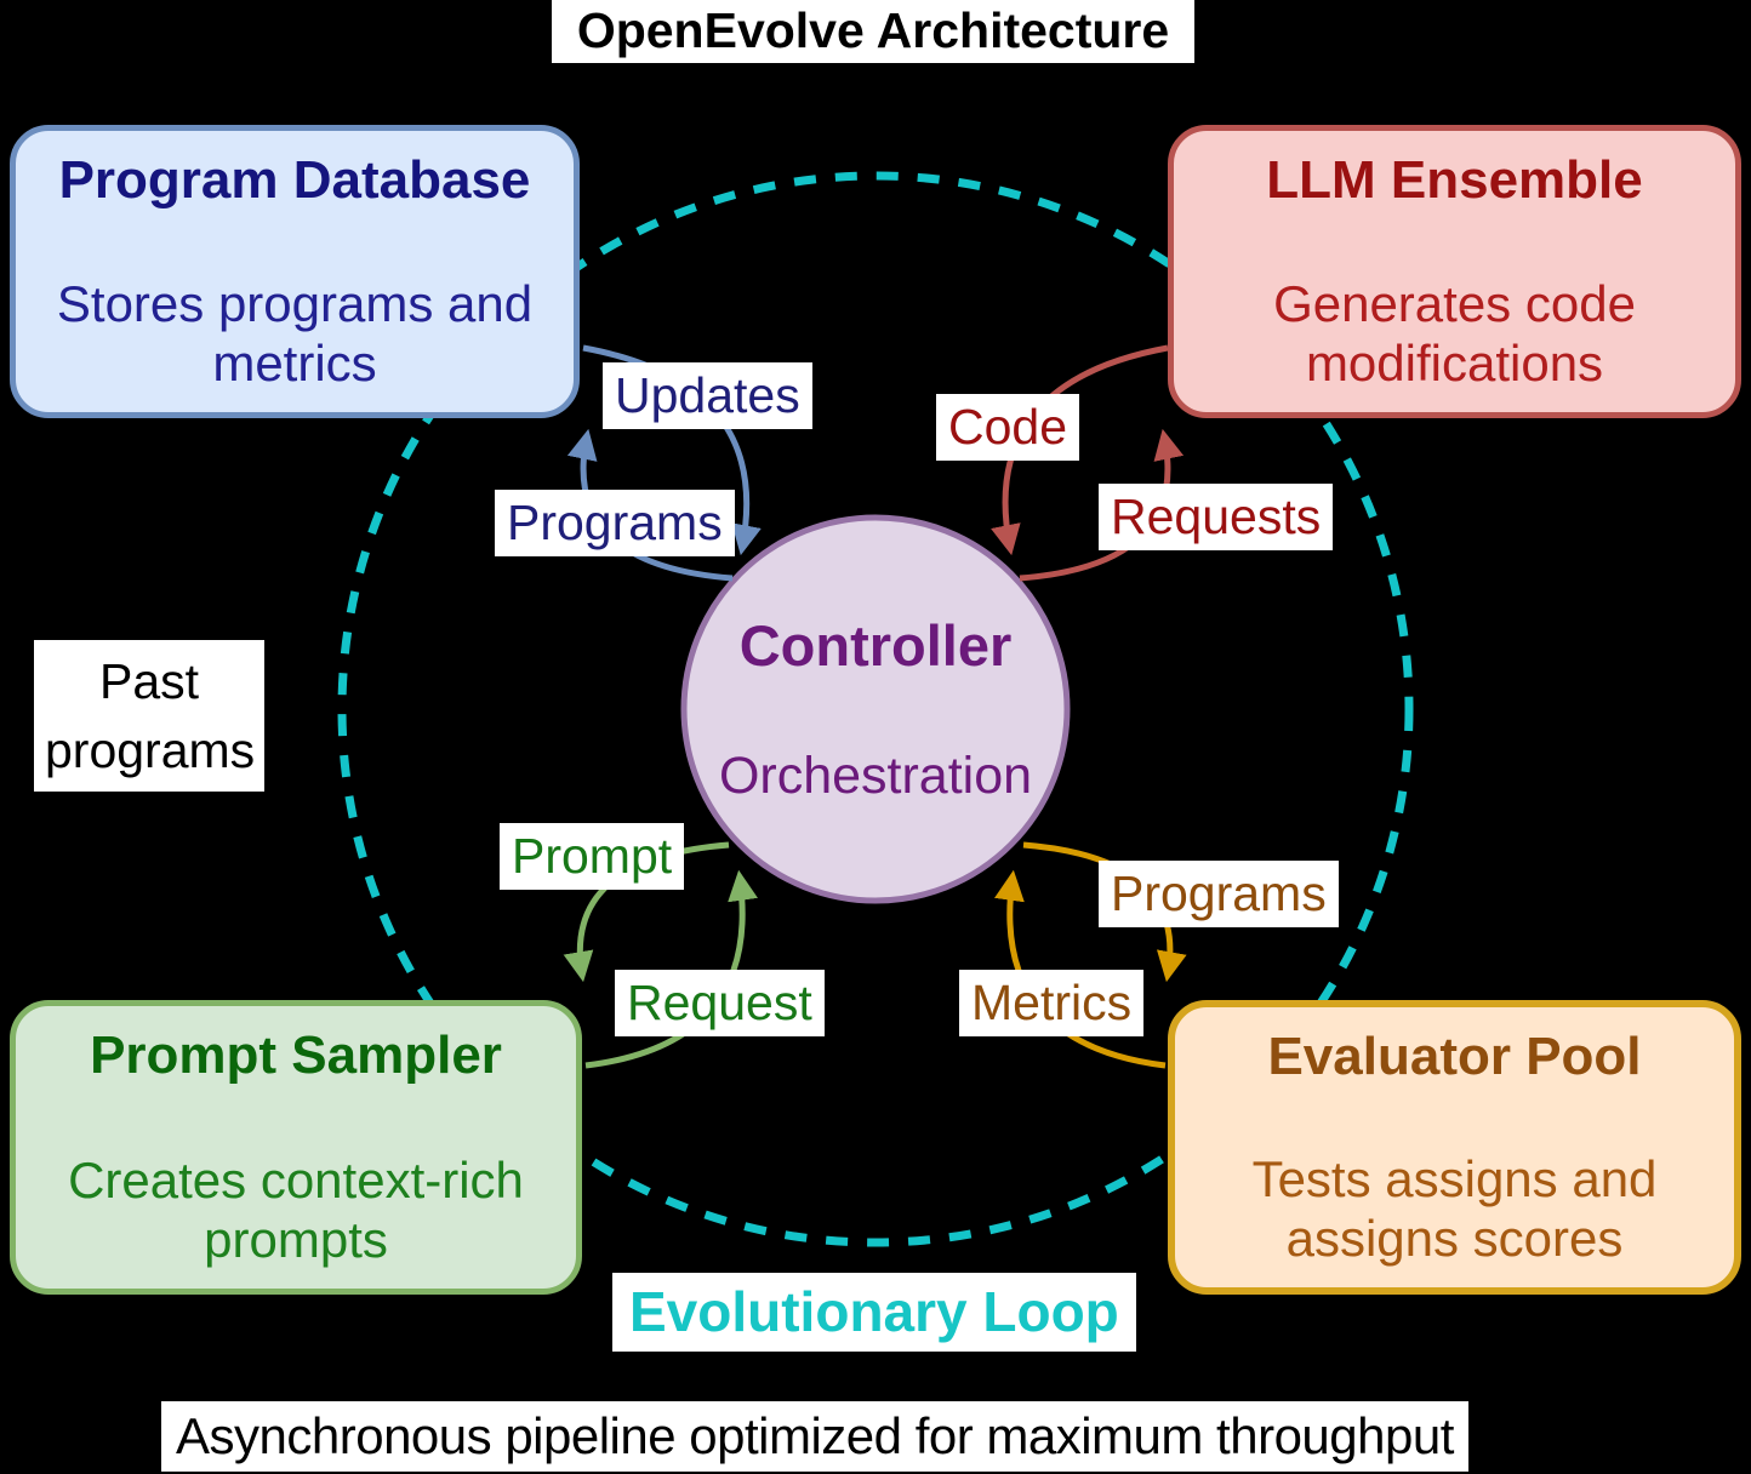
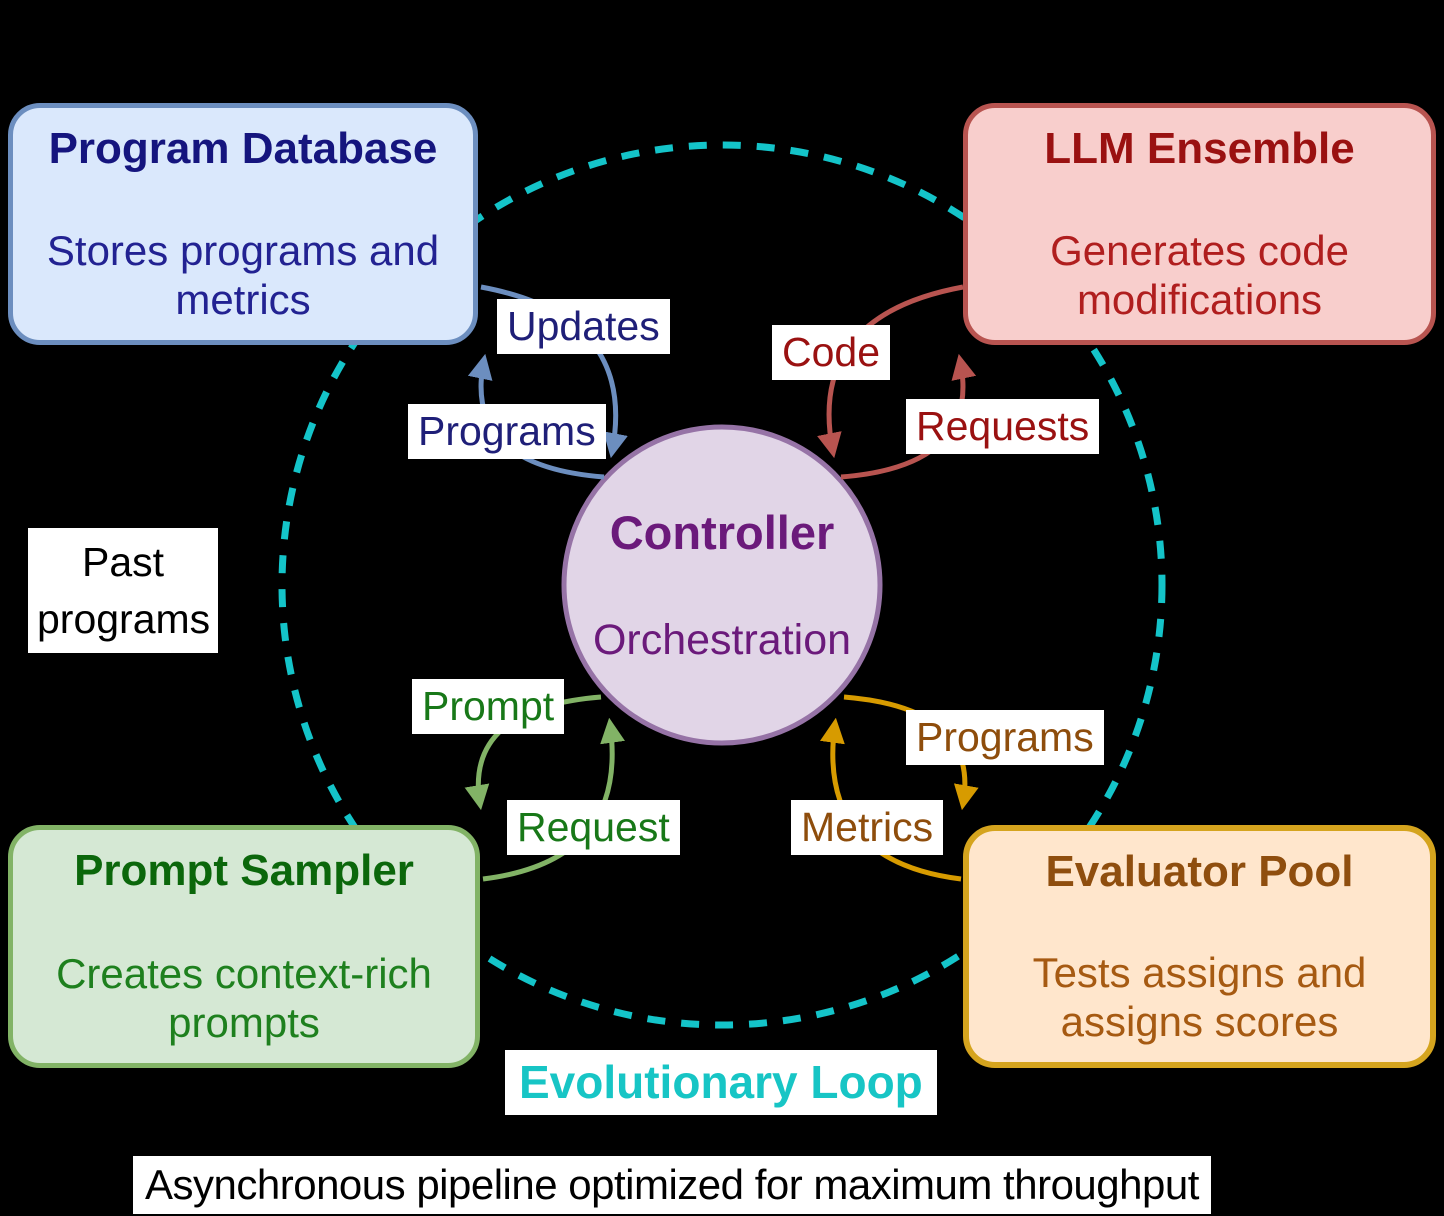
- OpenEvolve Architecture
  Program Database
  Stores programs and metrics
  LLM Ensemble
  Generates code modifications
  Prompt Sampler
  Creates context-rich prompts
  Evaluator Pool
  Tests assigns and assigns scores
  Controller
  Orchestration
  Updates
  Programs
  Code
  Requests
  Prompt
  Request
  Programs
  Metrics
  Past programs
  Evolutionary Loop
  Asynchronous pipeline optimized for maximum throughput
